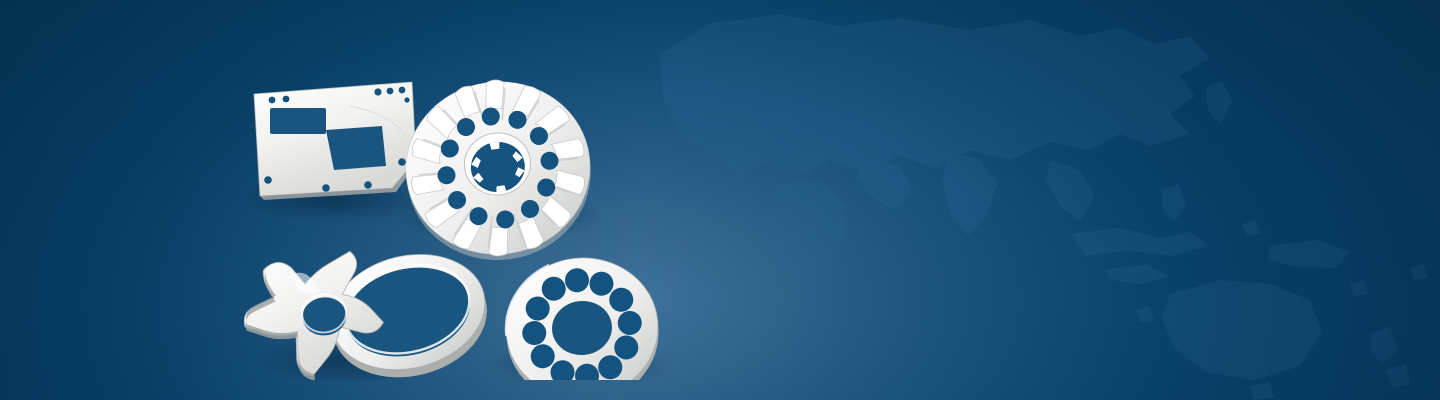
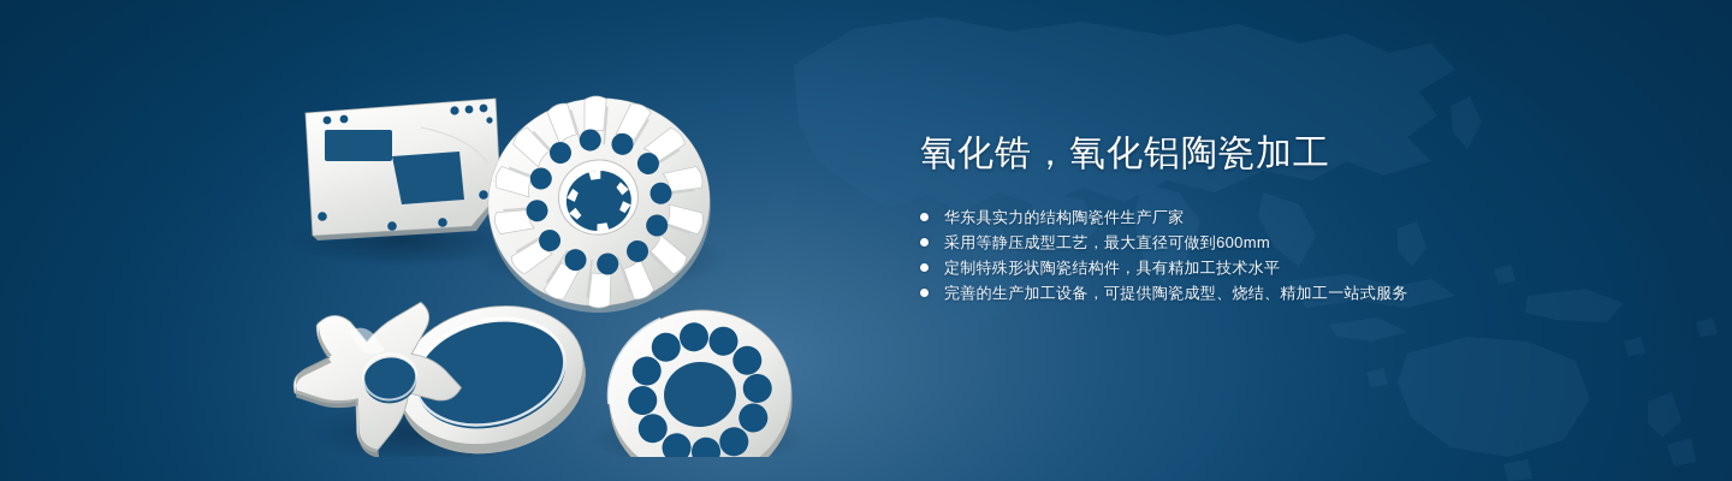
+ 氧化锆，氧化铝陶瓷加工
+ 华东具实力的结构陶瓷件生产厂家
+ 采用等静压成型工艺，最大直径可做到600mm
+ 定制特殊形状陶瓷结构件，具有精加工技术水平
+ 完善的生产加工设备，可提供陶瓷成型、烧结、精加工一站式服务
